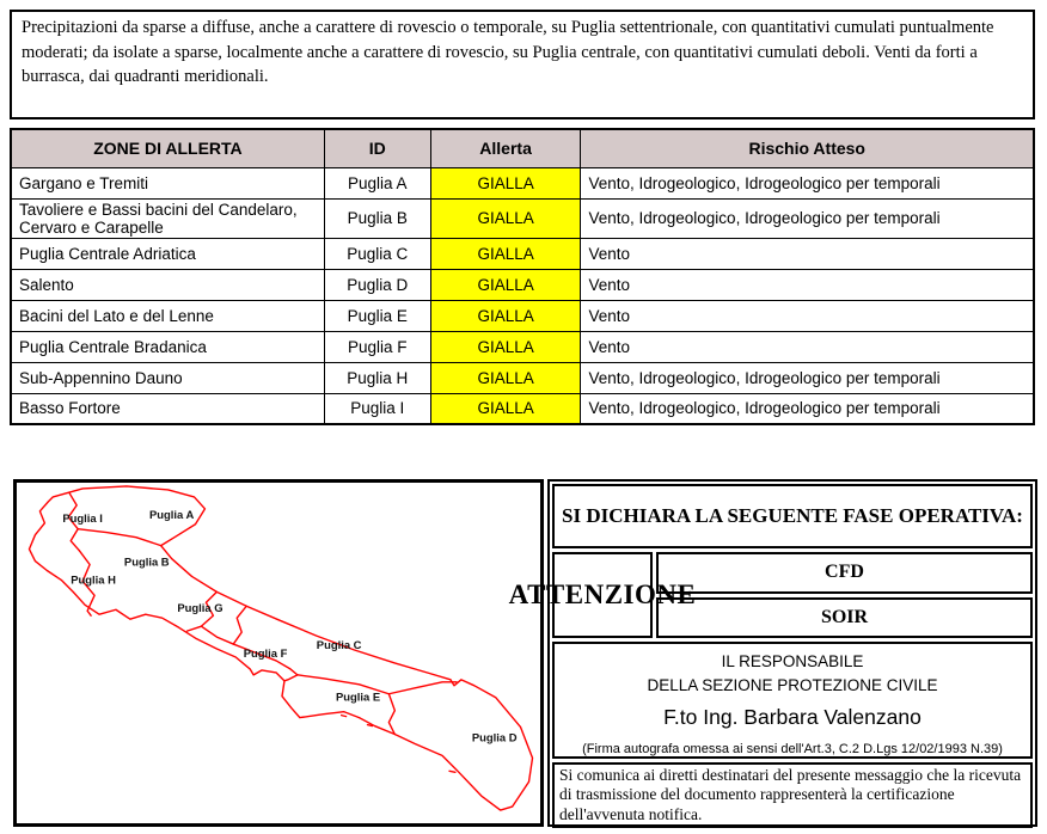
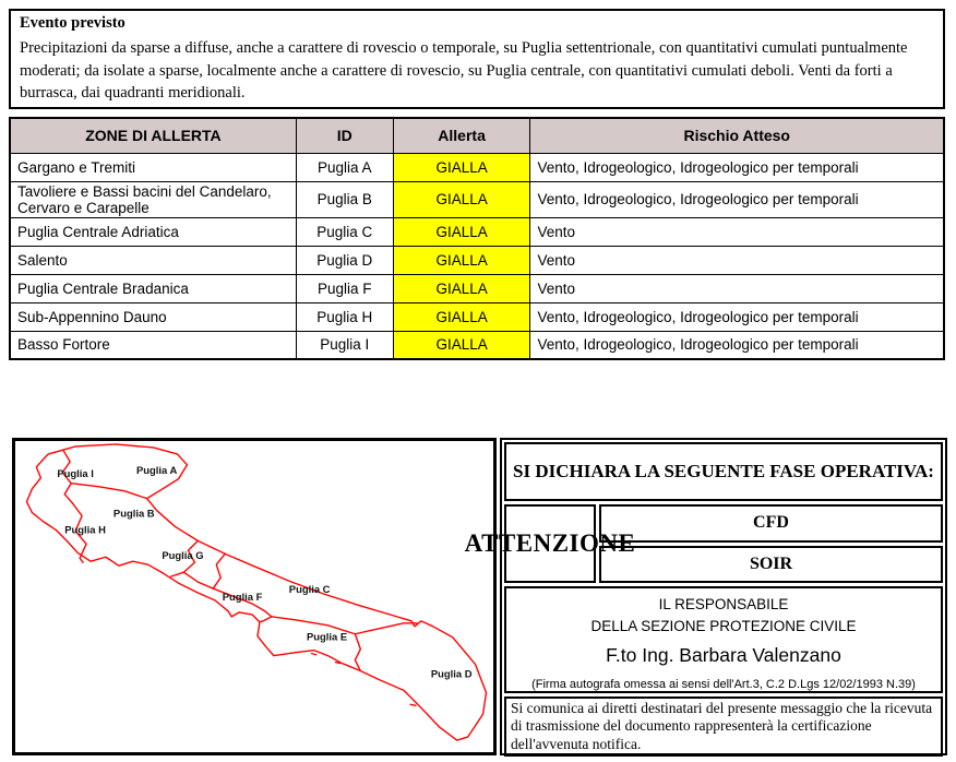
+ Evento previsto
  Precipitazioni da sparse a diffuse, anche a carattere di rovescio o temporale, su Puglia settentrionale, con quantitativi cumulati puntualmente moderati; da isolate a sparse, localmente anche a carattere di rovescio, su Puglia centrale, con quantitativi cumulati deboli. Venti da forti a burrasca, dai quadranti meridionali.
  ZONE DI ALLERTA	ID	Allerta	Rischio Atteso
  Gargano e Tremiti	Puglia A	GIALLA	Vento, Idrogeologico, Idrogeologico per temporali
  Tavoliere e Bassi bacini del Candelaro, Cervaro e Carapelle	Puglia B	GIALLA	Vento, Idrogeologico, Idrogeologico per temporali
  Puglia Centrale Adriatica	Puglia C	GIALLA	Vento
  Salento	Puglia D	GIALLA	Vento
- Bacini del Lato e del Lenne	Puglia E	GIALLA	Vento
  Puglia Centrale Bradanica	Puglia F	GIALLA	Vento
  Sub-Appennino Dauno	Puglia H	GIALLA	Vento, Idrogeologico, Idrogeologico per temporali
  Basso Fortore	Puglia I	GIALLA	Vento, Idrogeologico, Idrogeologico per temporali
  Puglia I
  Puglia A
  Puglia B
  Puglia H
  Puglia G
  Puglia F
  Puglia C
  Puglia E
  Puglia D
  SI DICHIARA LA SEGUENTE FASE OPERATIVA:
  CFD
  ATTENZIONE
  SOIR
  IL RESPONSABILE
  DELLA SEZIONE PROTEZIONE CIVILE
  F.to Ing. Barbara Valenzano
  (Firma autografa omessa ai sensi dell'Art.3, C.2 D.Lgs 12/02/1993 N.39)
  Si comunica ai diretti destinatari del presente messaggio che la ricevuta di trasmissione del documento rappresenterà la certificazione dell'avvenuta notifica.
